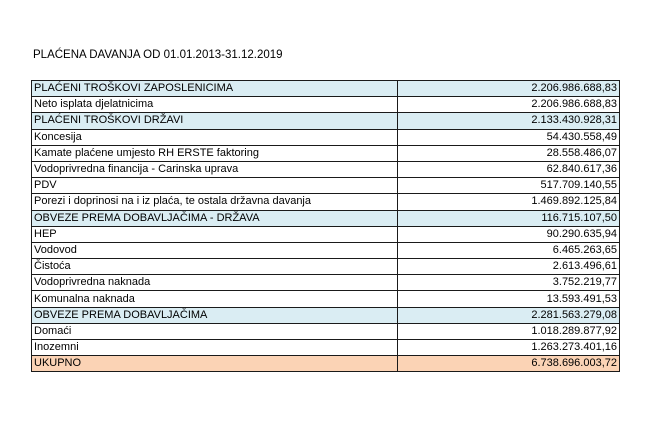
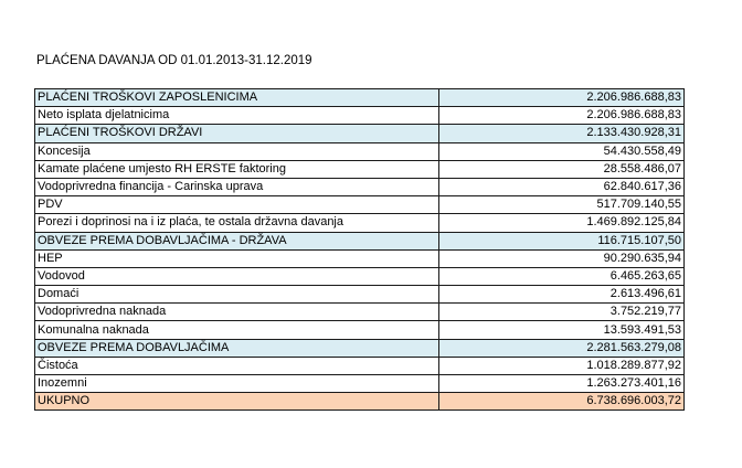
  PLAĆENA DAVANJA OD 01.01.2013-31.12.2019
  PLAĆENI TROŠKOVI ZAPOSLENICIMA	2.206.986.688,83
  Neto isplata djelatnicima	2.206.986.688,83
  PLAĆENI TROŠKOVI DRŽAVI	2.133.430.928,31
  Koncesija	54.430.558,49
  Kamate plaćene umjesto RH ERSTE faktoring	28.558.486,07
  Vodoprivredna financija - Carinska uprava	62.840.617,36
  PDV	517.709.140,55
  Porezi i doprinosi na i iz plaća, te ostala državna davanja	1.469.892.125,84
  OBVEZE PREMA DOBAVLJAČIMA - DRŽAVA	116.715.107,50
  HEP	90.290.635,94
  Vodovod	6.465.263,65
- Čistoća	2.613.496,61
+ Domaći	2.613.496,61
  Vodoprivredna naknada	3.752.219,77
  Komunalna naknada	13.593.491,53
  OBVEZE PREMA DOBAVLJAČIMA	2.281.563.279,08
- Domaći	1.018.289.877,92
+ Čistoća	1.018.289.877,92
  Inozemni	1.263.273.401,16
  UKUPNO	6.738.696.003,72
